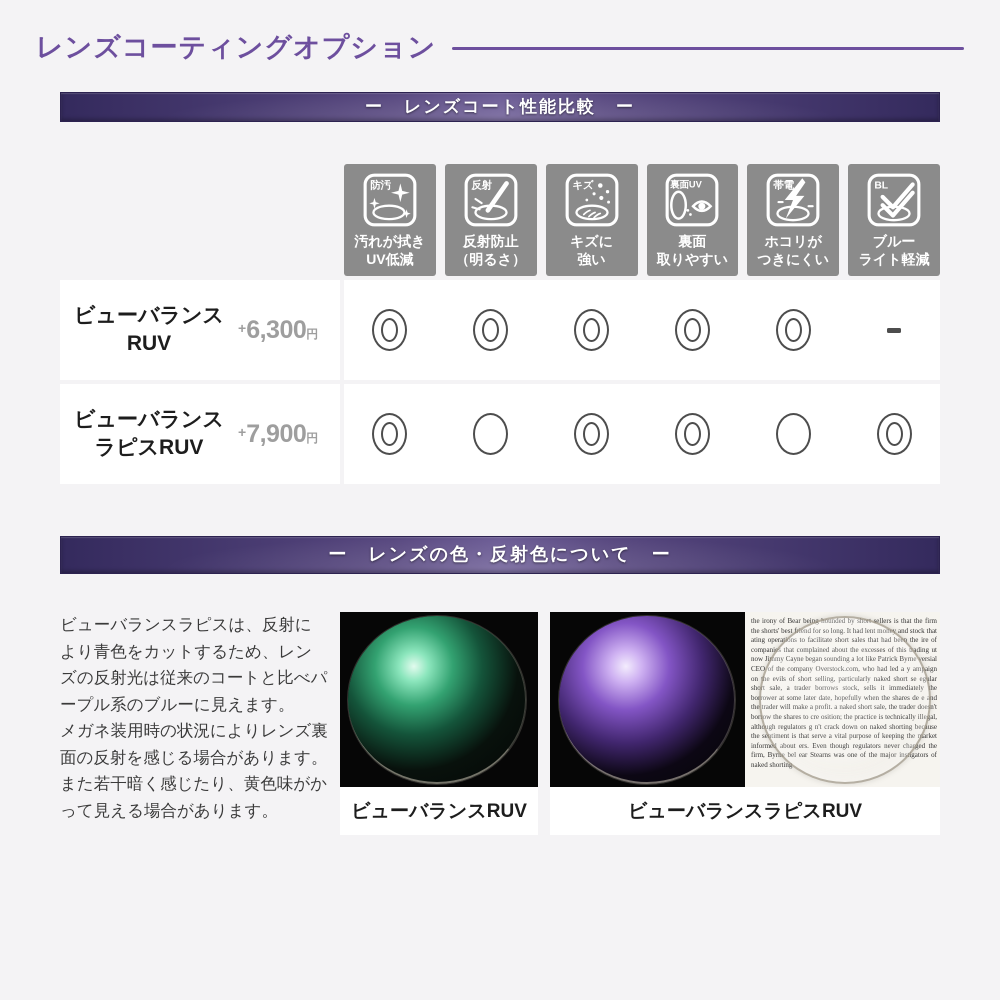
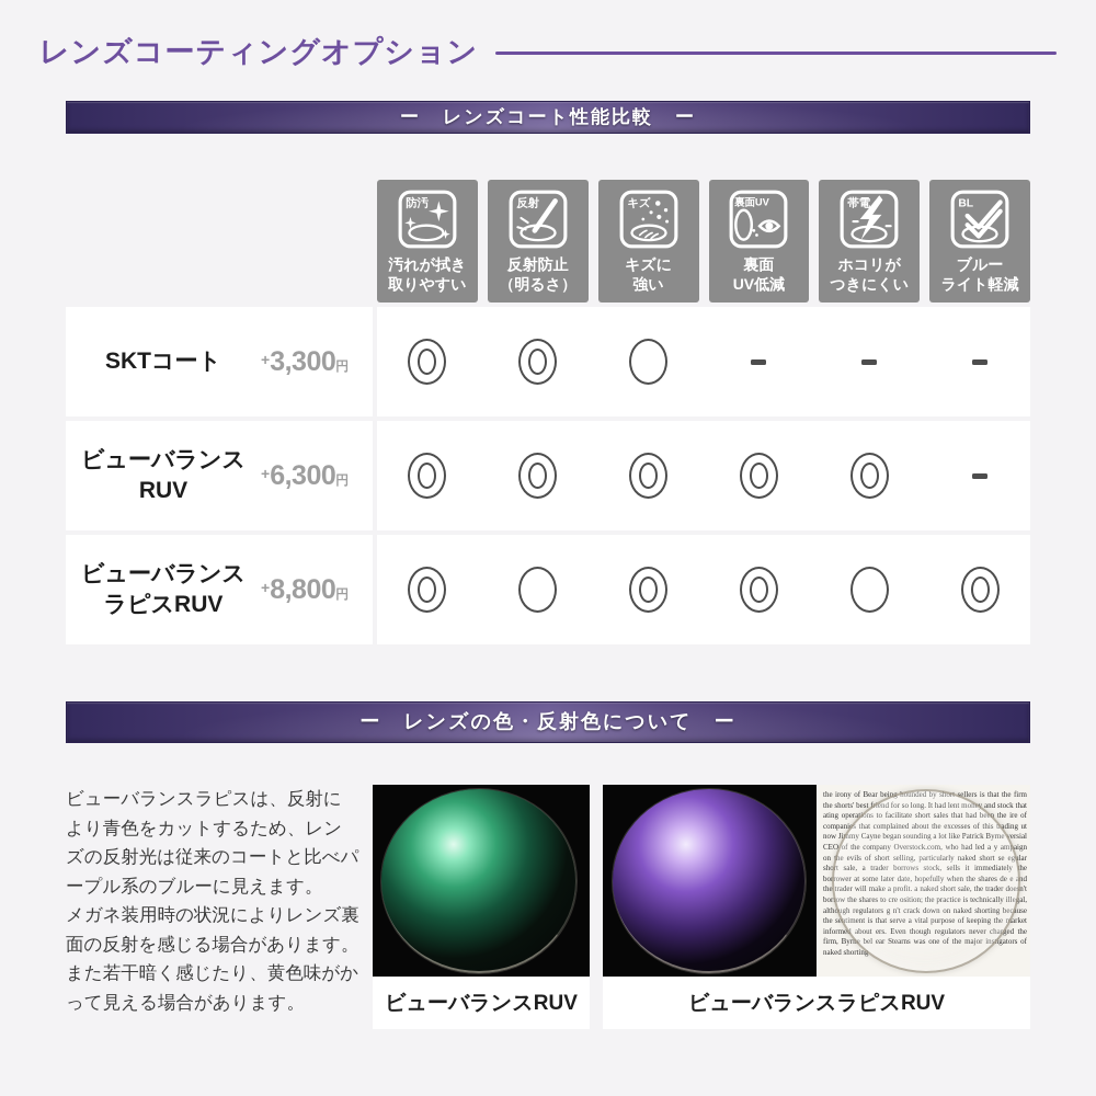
  レンズコーティングオプション
  ー
  レンズコート性能比較
  ー
  防汚
  汚れが拭き
- UV低減
+ 取りやすい
  反射
  反射防止
  （明るさ）
  キズ
  キズに
  強い
  裏面UV
  裏面
- 取りやすい
+ UV低減
  帯電
  ホコリが
  つきにくい
  BL
  ブルー
  ライト軽減
+ SKTコート
+ +3,300円
  ビューバランス
  RUV
  +6,300円
  ビューバランス
  ラピスRUV
- +7,900円
+ +8,800円
  ー
  レンズの色・反射色について
  ー
  ビューバランスラピスは、反射により青色をカットするため、レンズの反射光は従来のコートと比べパープル系のブルーに見えます。
  メガネ装用時の状況によりレンズ裏面の反射を感じる場合があります。
  また若干暗く感じたり、黄色味がかって見える場合があります。
  ビューバランスRUV
  ビューバランスラピスRUV
